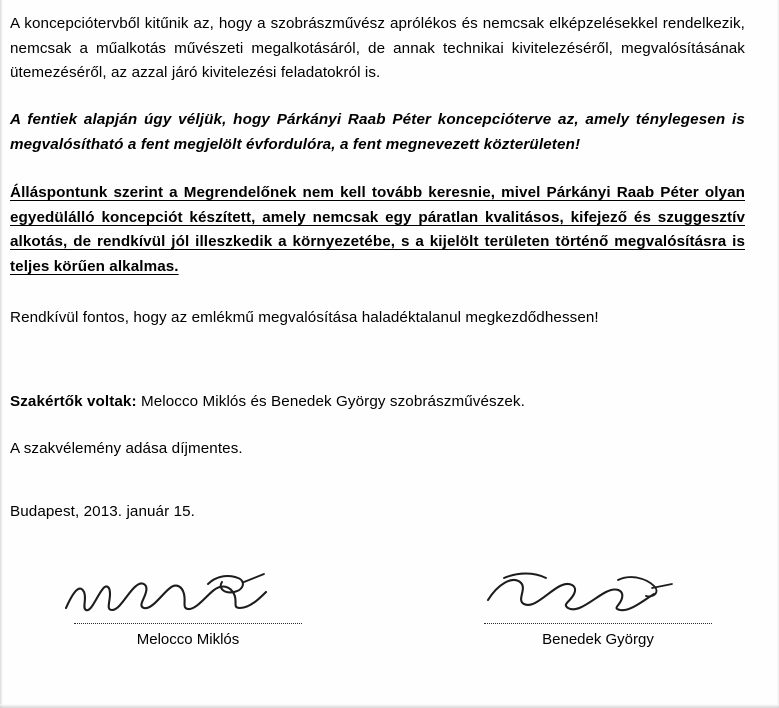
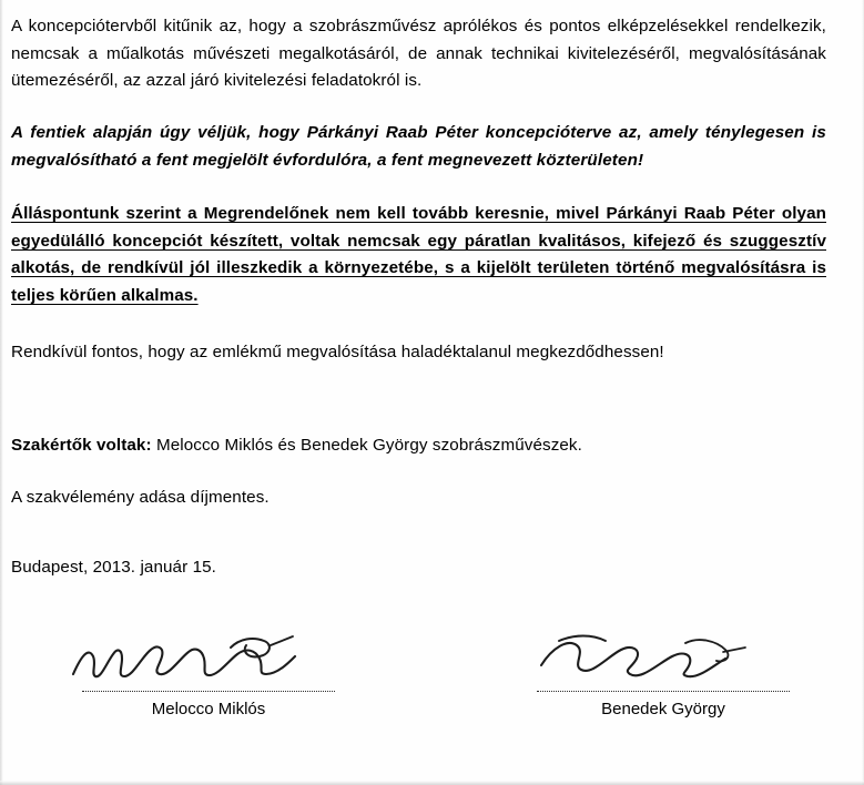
- A koncepciótervből kitűnik az, hogy a szobrászművész aprólékos és nemcsak elképzelésekkel rendelkezik, nemcsak a műalkotás művészeti megalkotásáról, de annak technikai kivitelezéséről, megvalósításának ütemezéséről, az azzal járó kivitelezési feladatokról is.
+ A koncepciótervből kitűnik az, hogy a szobrászművész aprólékos és pontos elképzelésekkel rendelkezik, nemcsak a műalkotás művészeti megalkotásáról, de annak technikai kivitelezéséről, megvalósításának ütemezéséről, az azzal járó kivitelezési feladatokról is.
  A fentiek alapján úgy véljük, hogy Párkányi Raab Péter koncepcióterve az, amely ténylegesen is megvalósítható a fent megjelölt évfordulóra, a fent megnevezett közterületen!
- Álláspontunk szerint a Megrendelőnek nem kell tovább keresnie, mivel Párkányi Raab Péter olyan egyedülálló koncepciót készített, amely nemcsak egy páratlan kvalitásos, kifejező és szuggesztív alkotás, de rendkívül jól illeszkedik a környezetébe, s a kijelölt területen történő megvalósításra is teljes körűen alkalmas.
+ Álláspontunk szerint a Megrendelőnek nem kell tovább keresnie, mivel Párkányi Raab Péter olyan egyedülálló koncepciót készített, voltak nemcsak egy páratlan kvalitásos, kifejező és szuggesztív alkotás, de rendkívül jól illeszkedik a környezetébe, s a kijelölt területen történő megvalósításra is teljes körűen alkalmas.
  Rendkívül fontos, hogy az emlékmű megvalósítása haladéktalanul megkezdődhessen!
  Szakértők voltak: Melocco Miklós és Benedek György szobrászművészek.
  A szakvélemény adása díjmentes.
  Budapest, 2013. január 15.
  Melocco Miklós
  Benedek György
